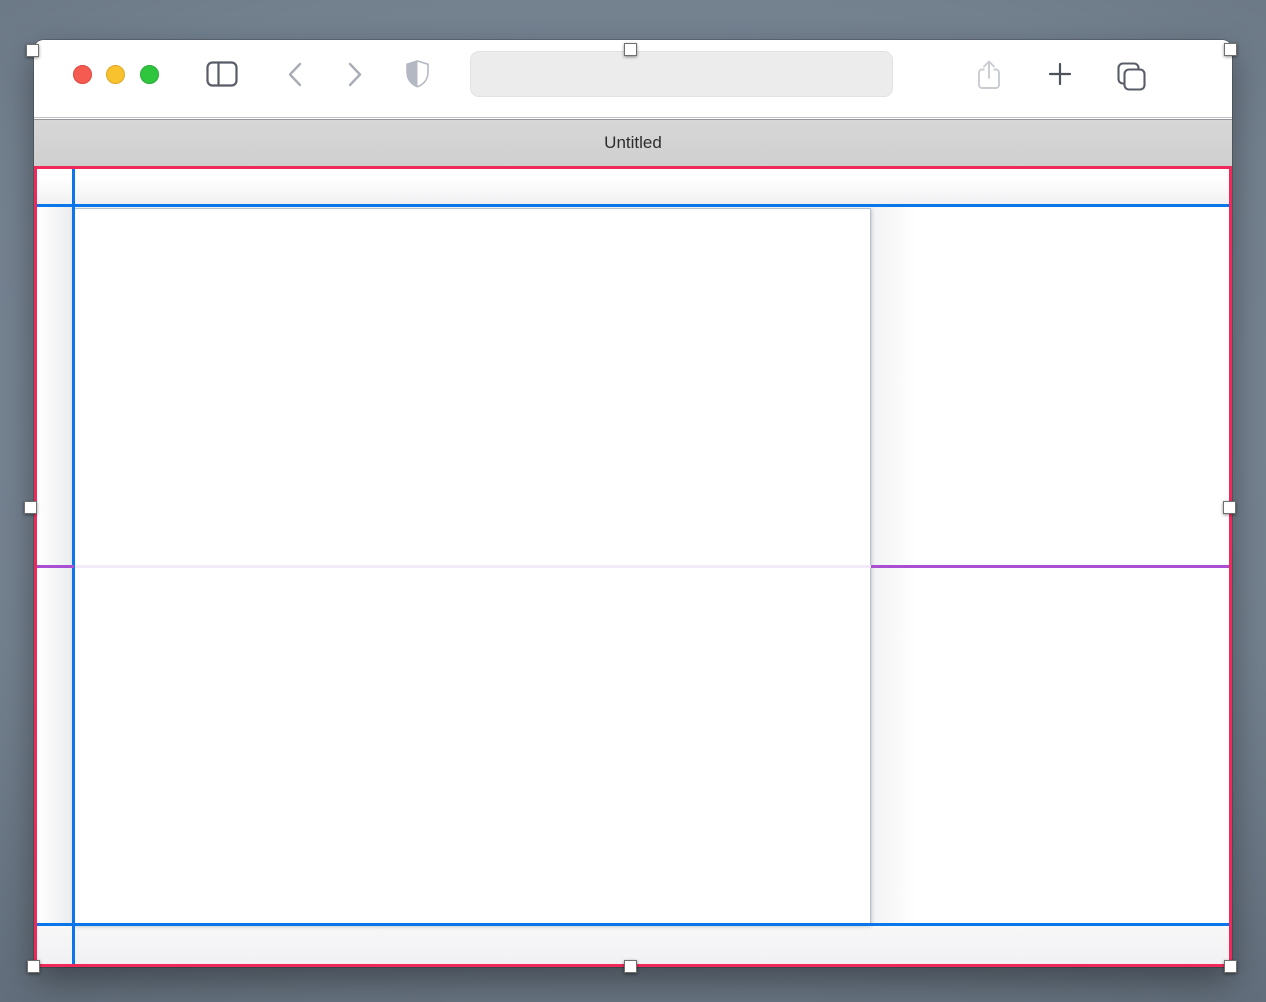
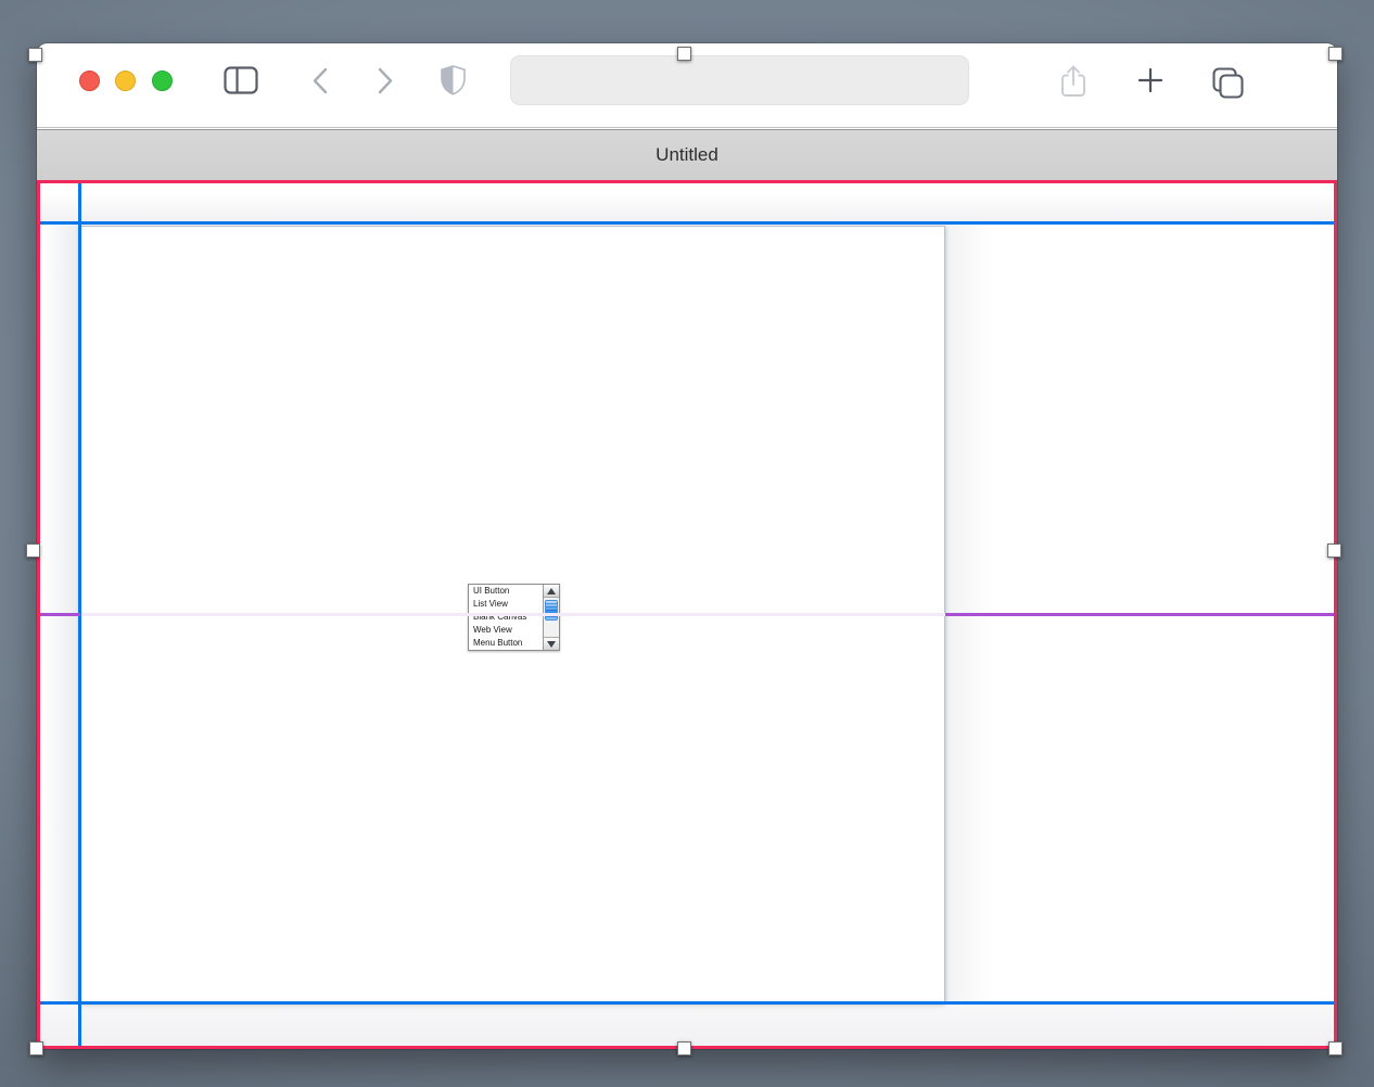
  Untitled
+ UI Button
+ List View
+ Blank Canvas
+ Web View
+ Menu Button
